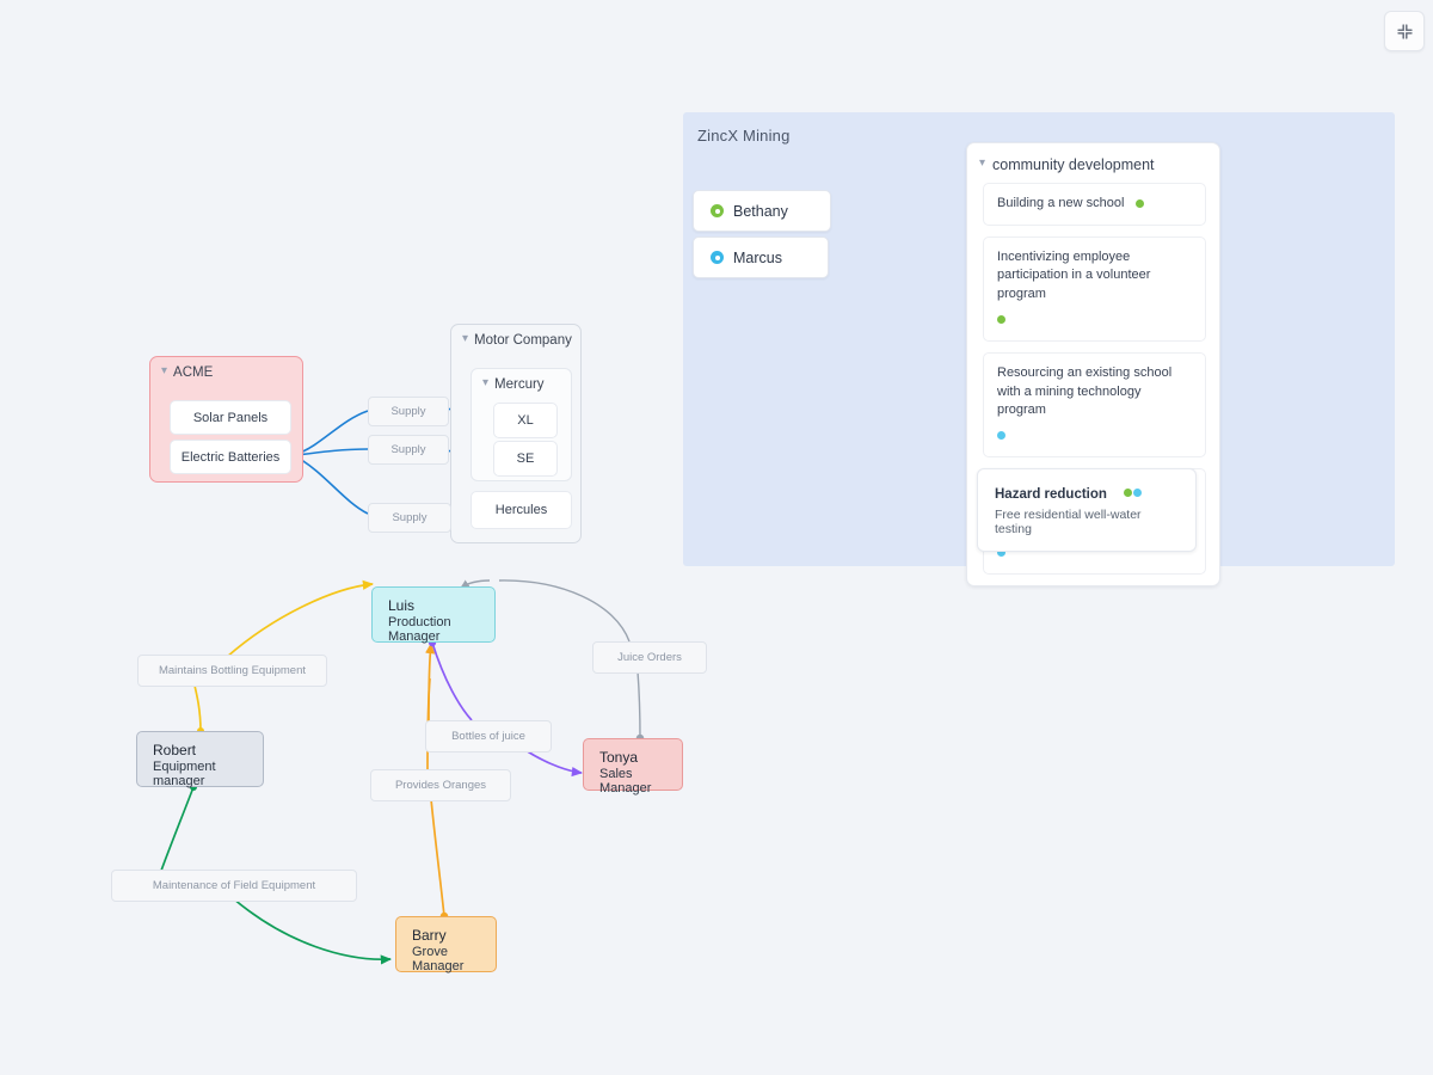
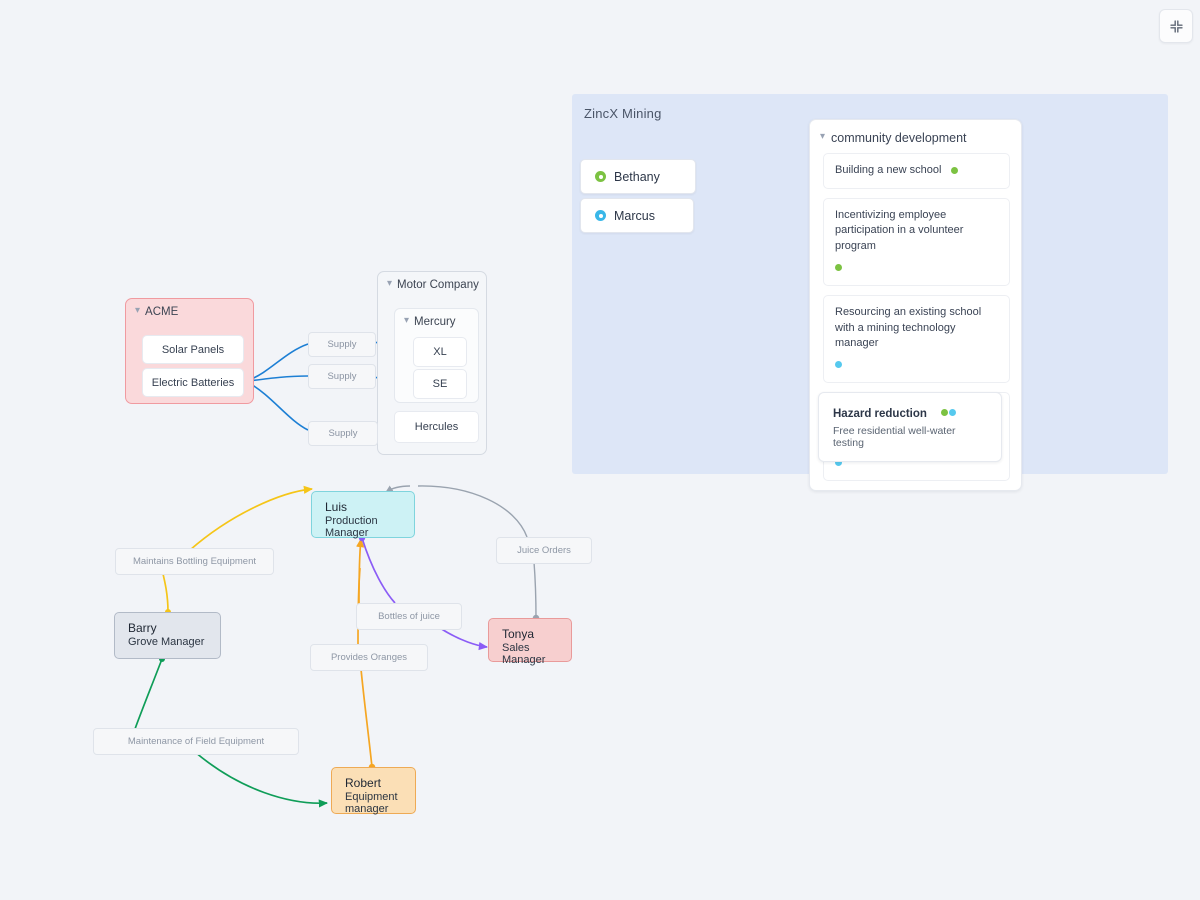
  ZincX Mining
  Bethany
  Marcus
  ▾
  community development
  Building a new school
  Incentivizing employee participation in a volunteer program
- Resourcing an existing school with a mining technology program
+ Resourcing an existing school with a mining technology manager
  Hazard reduction
  Free residential well-water testing
  ▾
  ACME
  Solar Panels
  Electric Batteries
  ▾
  Motor Company
  ▾
  Mercury
  XL
  SE
  Hercules
  Supply
  Supply
  Supply
  Luis
  Production Manager
- Robert
+ Barry
- Equipment manager
+ Grove Manager
  Tonya
  Sales Manager
- Barry
+ Robert
- Grove Manager
+ Equipment manager
  Maintains Bottling Equipment
  Maintenance of Field Equipment
  Provides Oranges
  Bottles of juice
  Juice Orders
